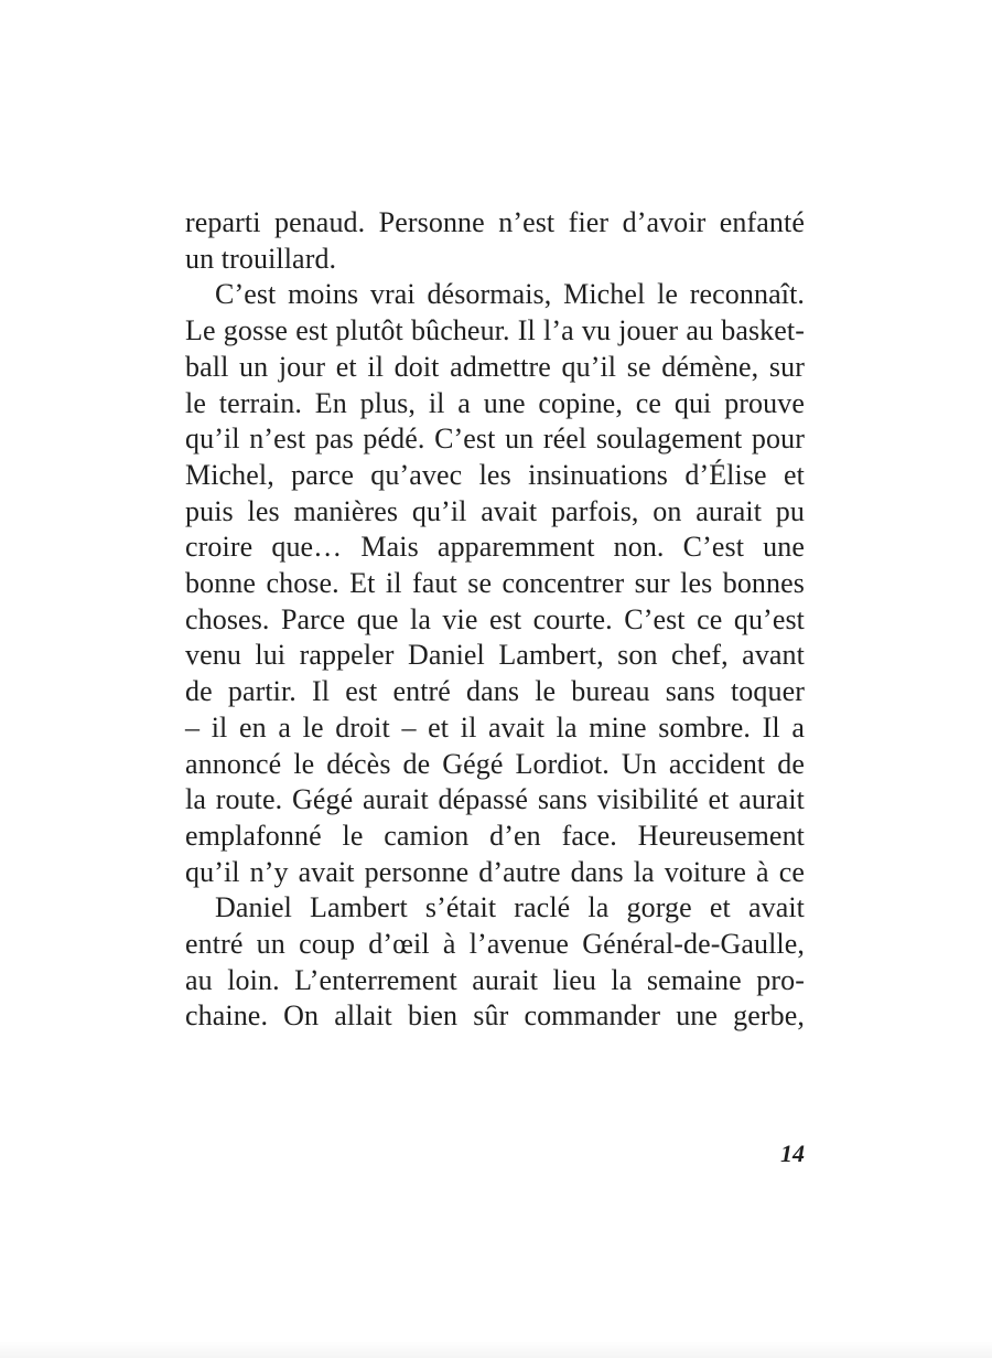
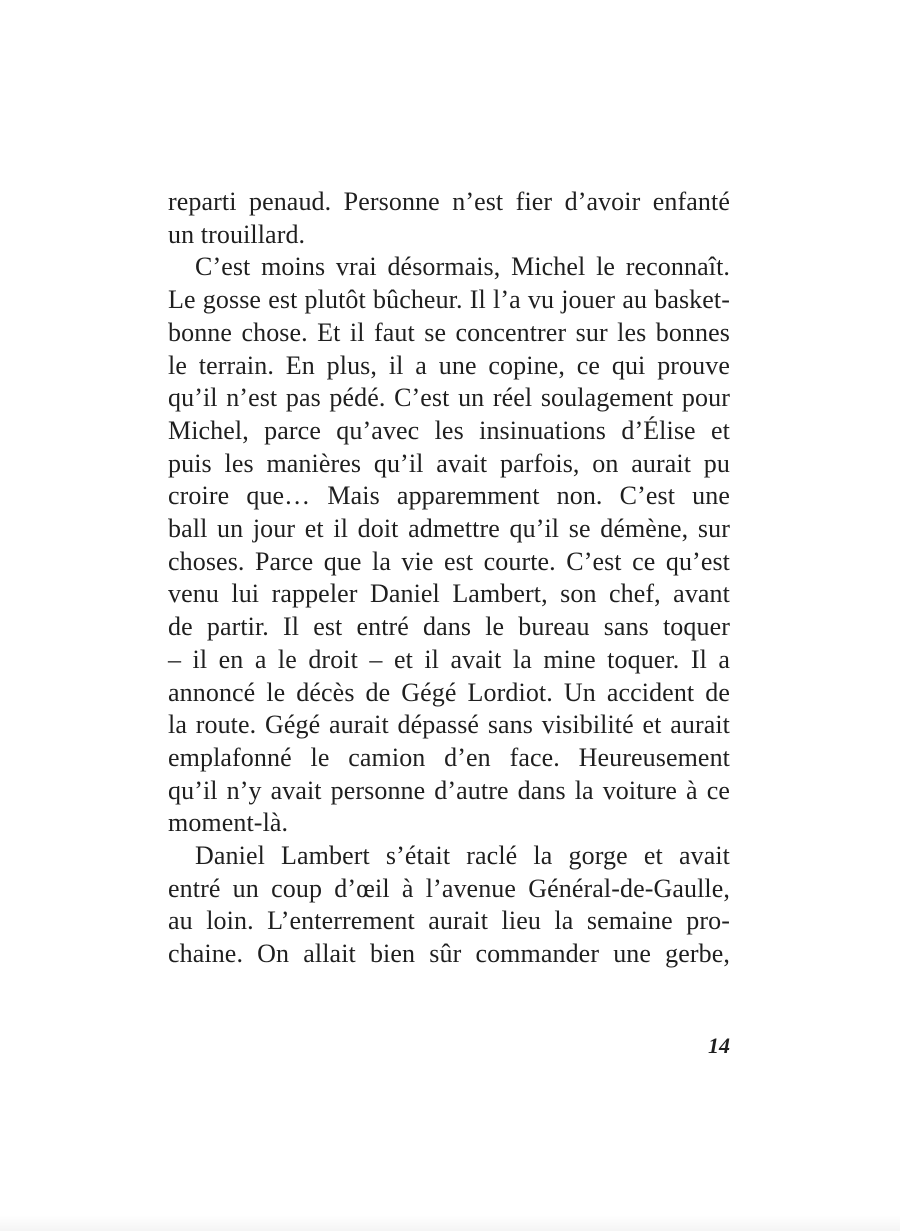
  reparti penaud. Personne n’est fier d’avoir enfanté
  un trouillard.
  C’est moins vrai désormais, Michel le reconnaît.
  Le gosse est plutôt bûcheur. Il l’a vu jouer au basket-
- ball un jour et il doit admettre qu’il se démène, sur
+ bonne chose. Et il faut se concentrer sur les bonnes
  le terrain. En plus, il a une copine, ce qui prouve
  qu’il n’est pas pédé. C’est un réel soulagement pour
  Michel, parce qu’avec les insinuations d’Élise et
  puis les manières qu’il avait parfois, on aurait pu
  croire que… Mais apparemment non. C’est une
- bonne chose. Et il faut se concentrer sur les bonnes
+ ball un jour et il doit admettre qu’il se démène, sur
  choses. Parce que la vie est courte. C’est ce qu’est
  venu lui rappeler Daniel Lambert, son chef, avant
  de partir. Il est entré dans le bureau sans toquer
- – il en a le droit – et il avait la mine sombre. Il a
+ – il en a le droit – et il avait la mine toquer. Il a
  annoncé le décès de Gégé Lordiot. Un accident de
  la route. Gégé aurait dépassé sans visibilité et aurait
  emplafonné le camion d’en face. Heureusement
  qu’il n’y avait personne d’autre dans la voiture à ce
+ moment-là.
  Daniel Lambert s’était raclé la gorge et avait
  entré un coup d’œil à l’avenue Général-de-Gaulle,
  au loin. L’enterrement aurait lieu la semaine pro-
  chaine. On allait bien sûr commander une gerbe,
  14
